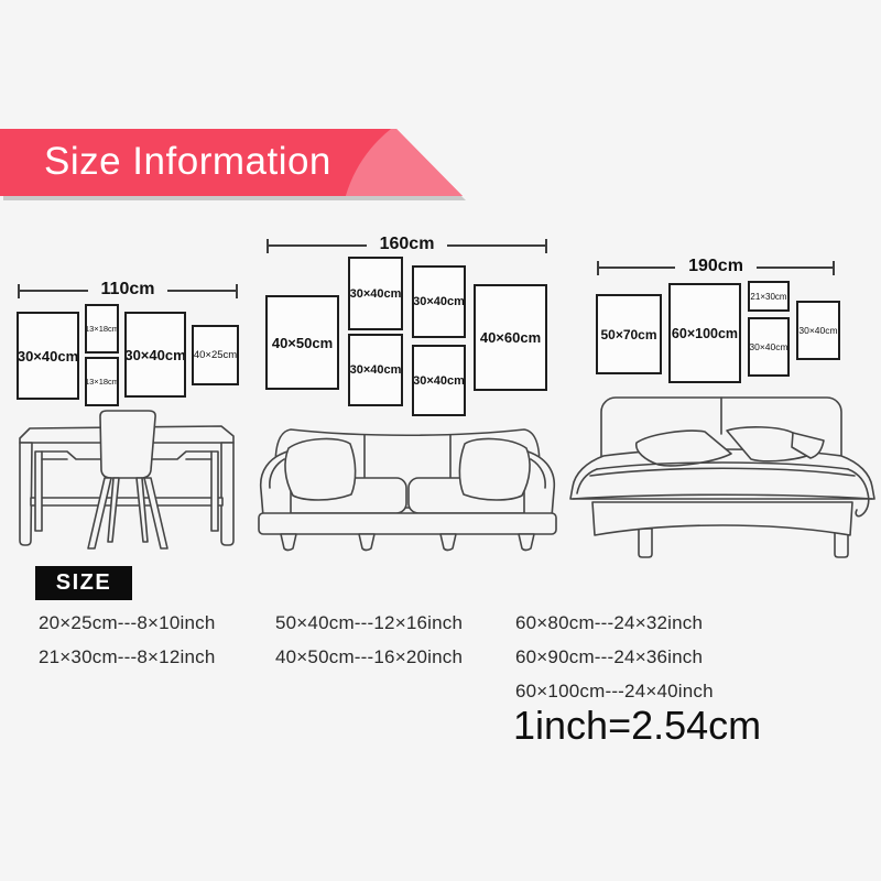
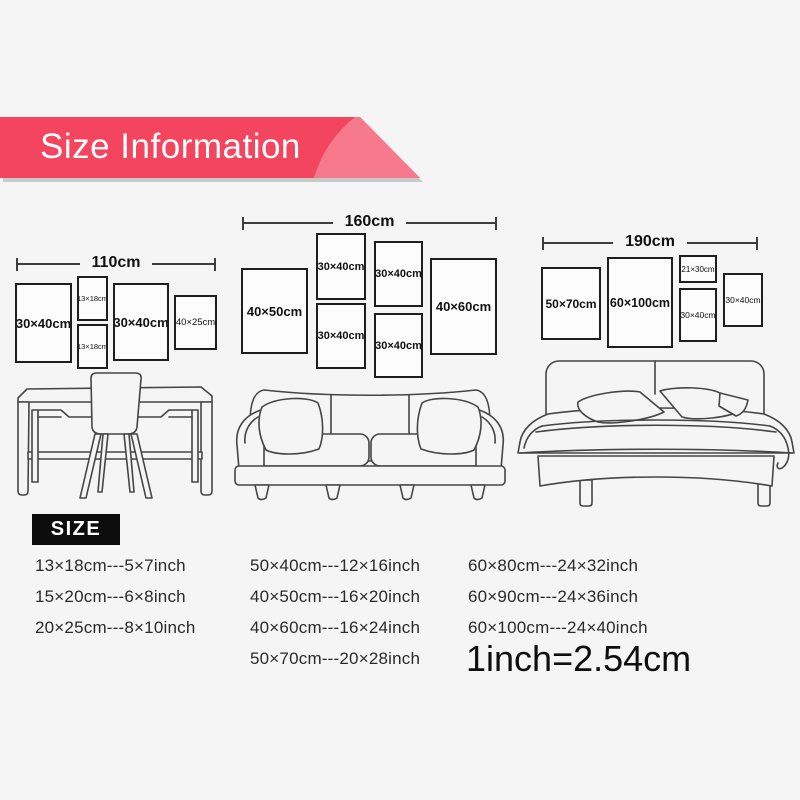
  Size Information
  110cm
  30×40cm
  13×18cm
  13×18cm
  30×40cm
  40×25cm
  160cm
  40×50cm
  30×40cm
  30×40cm
  30×40cm
  30×40cm
  40×60cm
  190cm
  50×70cm
  60×100cm
  21×30cm
  30×40cm
  30×40cm
  SIZE
+ 13×18cm---5×7inch
+ 15×20cm---6×8inch
  20×25cm---8×10inch
- 21×30cm---8×12inch
  50×40cm---12×16inch
  40×50cm---16×20inch
+ 40×60cm---16×24inch
+ 50×70cm---20×28inch
  60×80cm---24×32inch
  60×90cm---24×36inch
  60×100cm---24×40inch
  1inch=2.54cm
